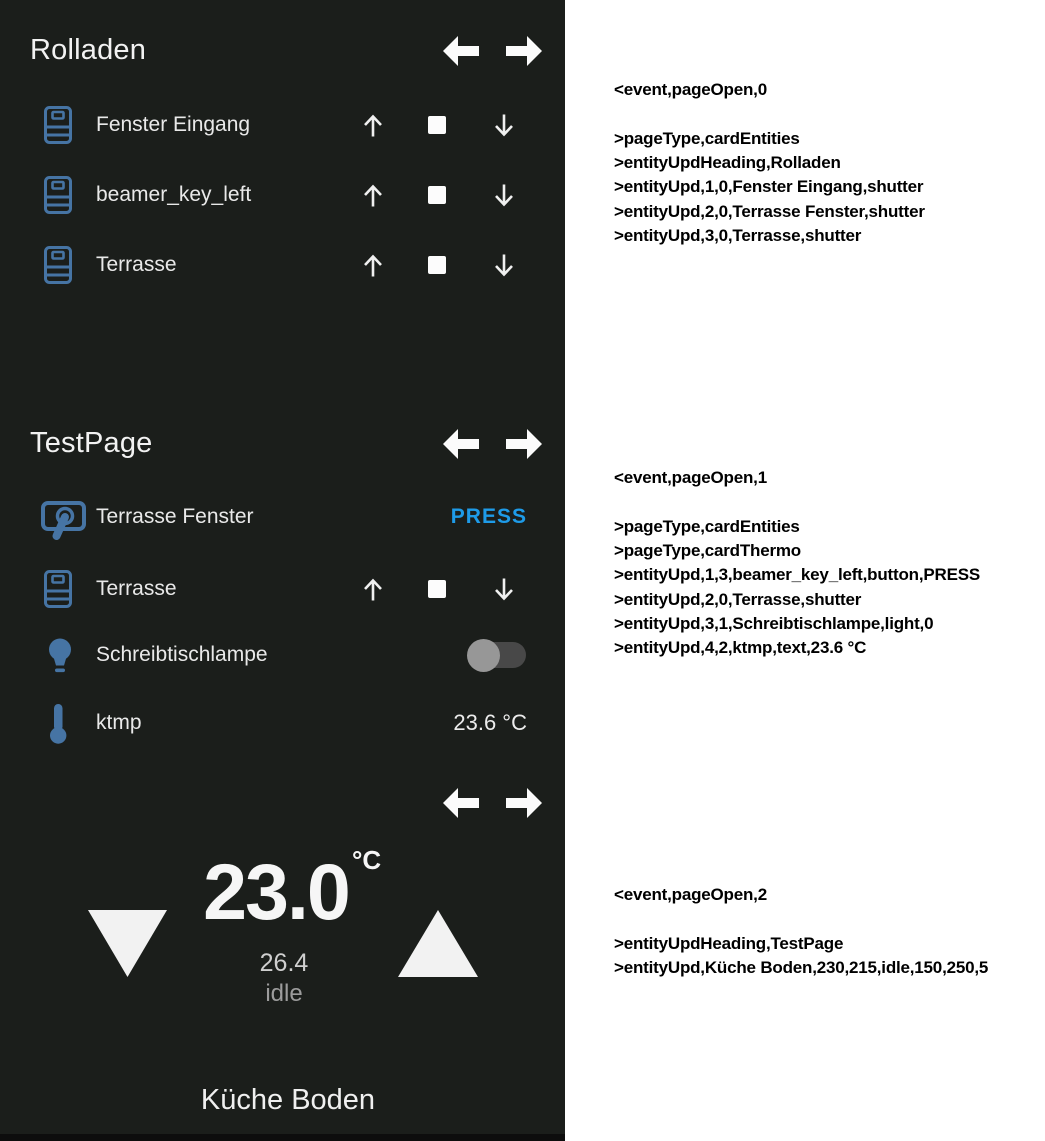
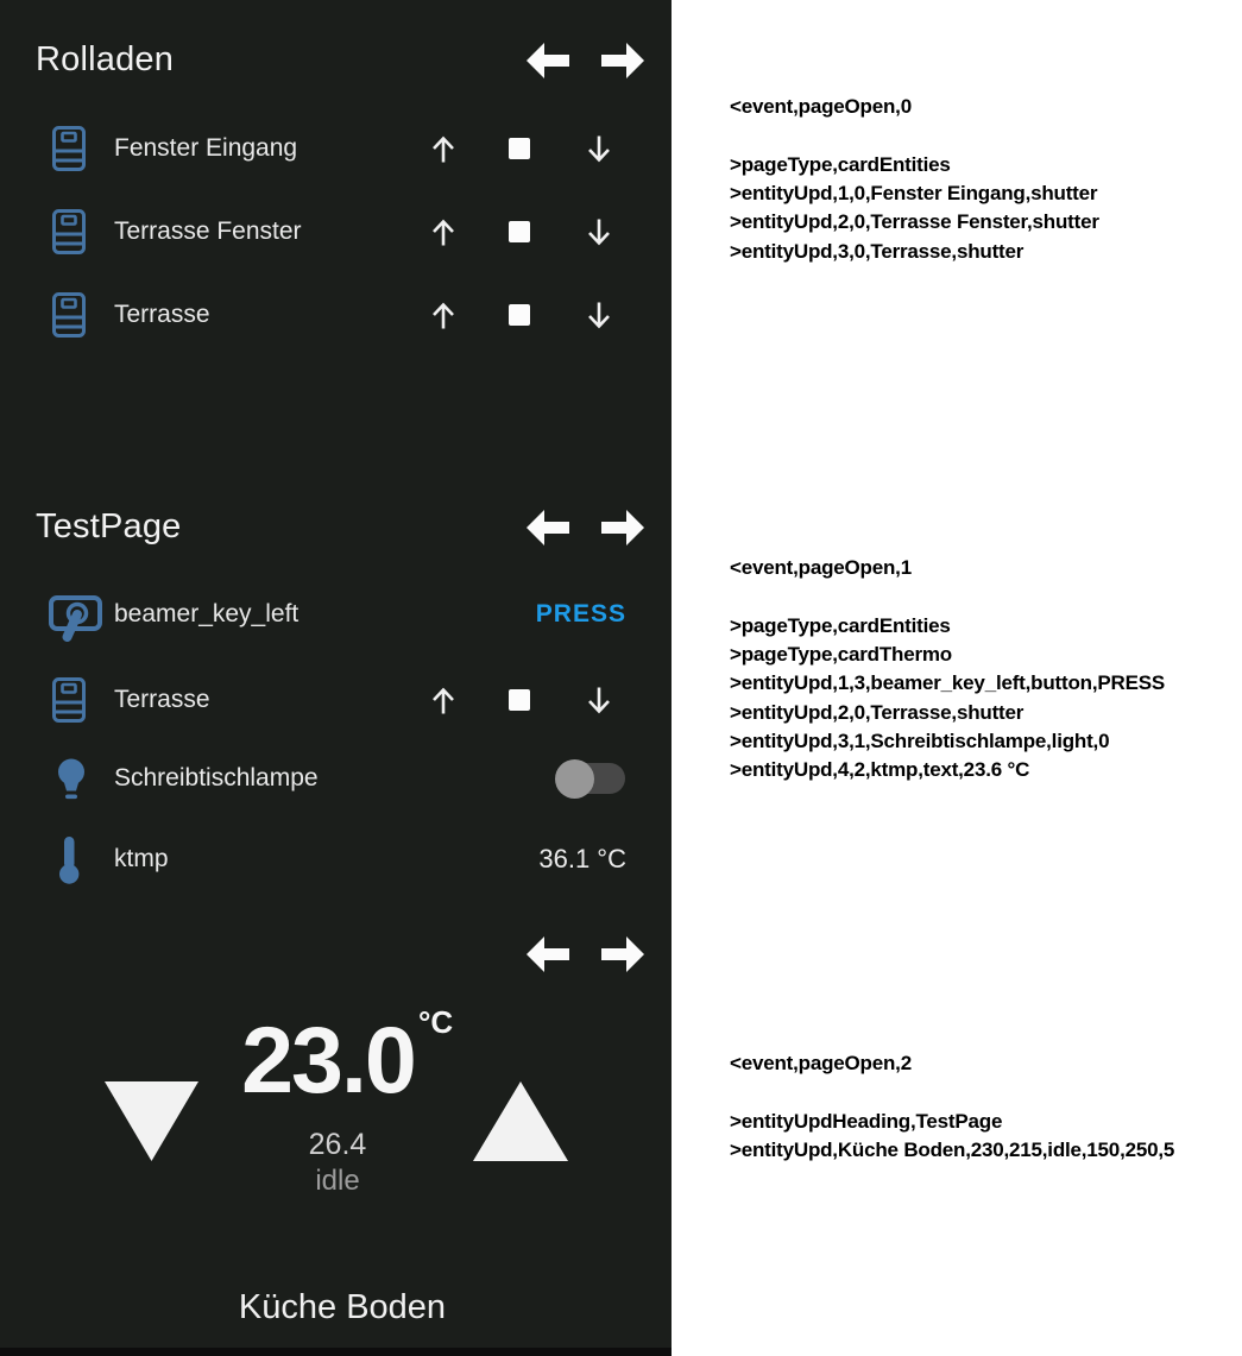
  Rolladen
  Fenster Eingang
- beamer_key_left
+ Terrasse Fenster
  Terrasse
  TestPage
- Terrasse Fenster
+ beamer_key_left
  PRESS
  Terrasse
  Schreibtischlampe
  ktmp
- 23.6 °C
+ 36.1 °C
  23.0
  °C
  26.4
  idle
  Küche Boden
  <event,pageOpen,0
  >pageType,cardEntities
- >entityUpdHeading,Rolladen
  >entityUpd,1,0,Fenster Eingang,shutter
  >entityUpd,2,0,Terrasse Fenster,shutter
  >entityUpd,3,0,Terrasse,shutter
  <event,pageOpen,1
  >pageType,cardEntities
  >pageType,cardThermo
  >entityUpd,1,3,beamer_key_left,button,PRESS
  >entityUpd,2,0,Terrasse,shutter
  >entityUpd,3,1,Schreibtischlampe,light,0
  >entityUpd,4,2,ktmp,text,23.6 °C
  <event,pageOpen,2
  >entityUpdHeading,TestPage
  >entityUpd,Küche Boden,230,215,idle,150,250,5
